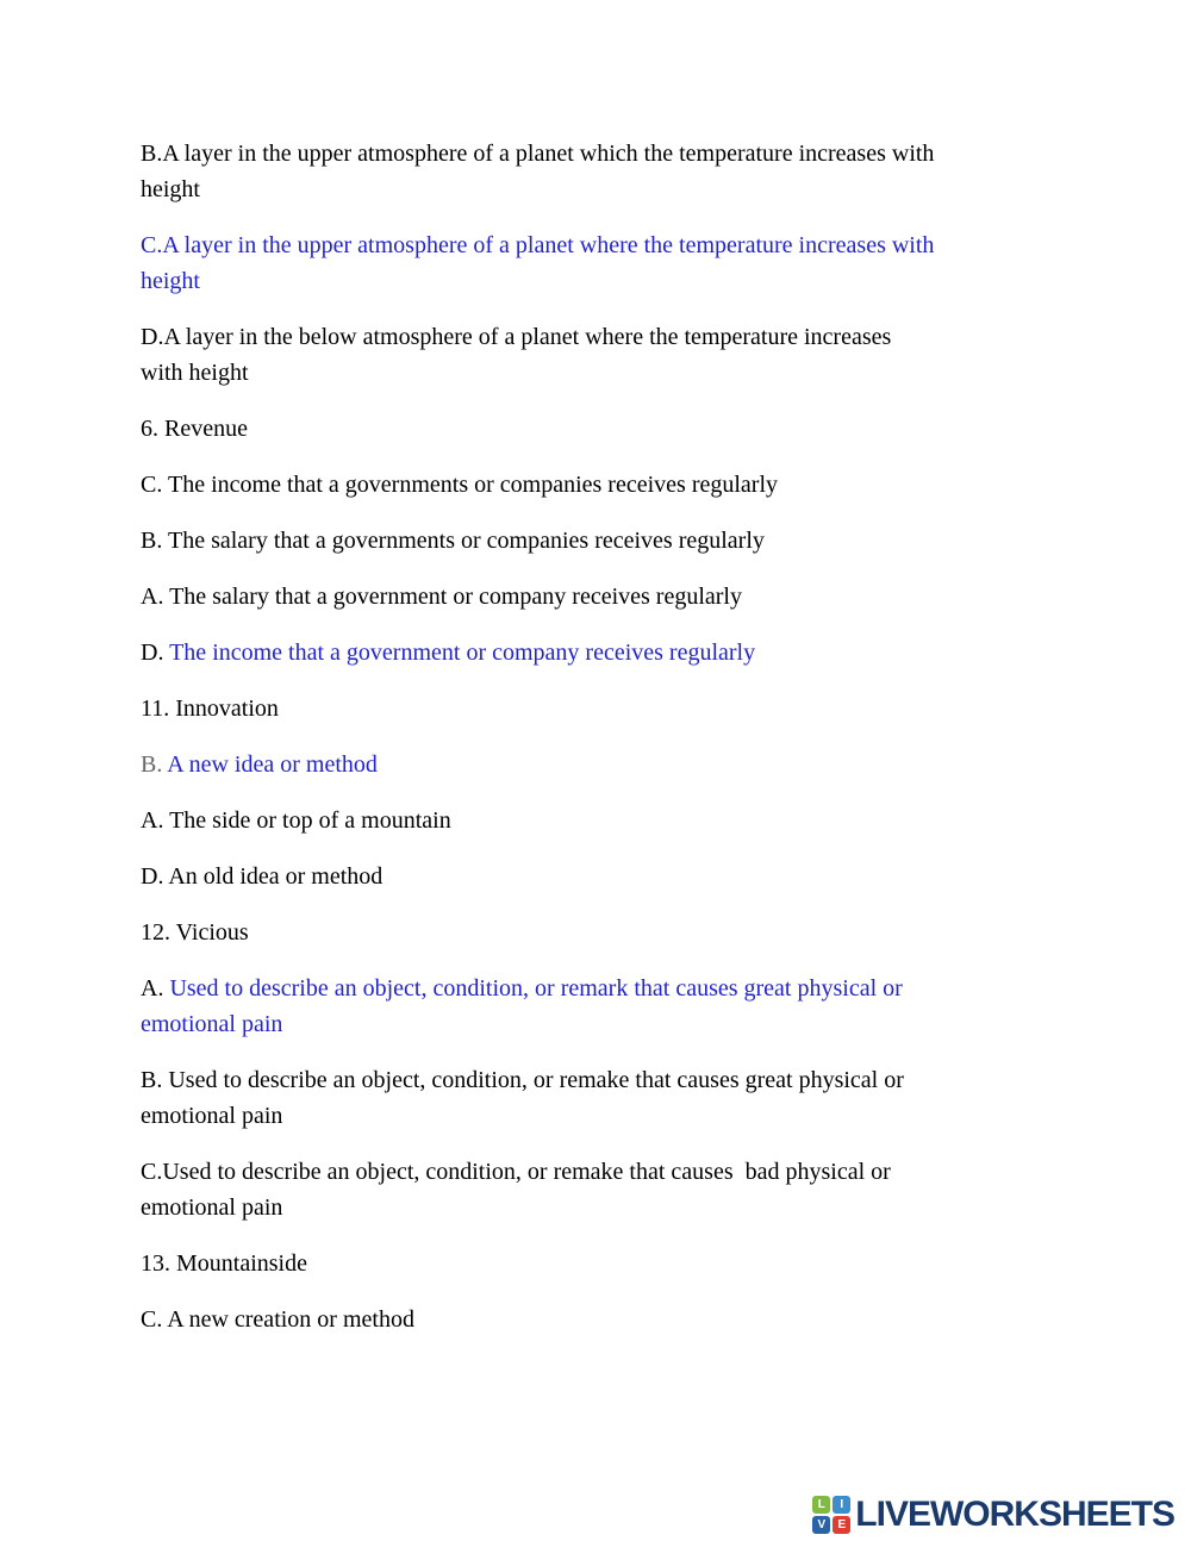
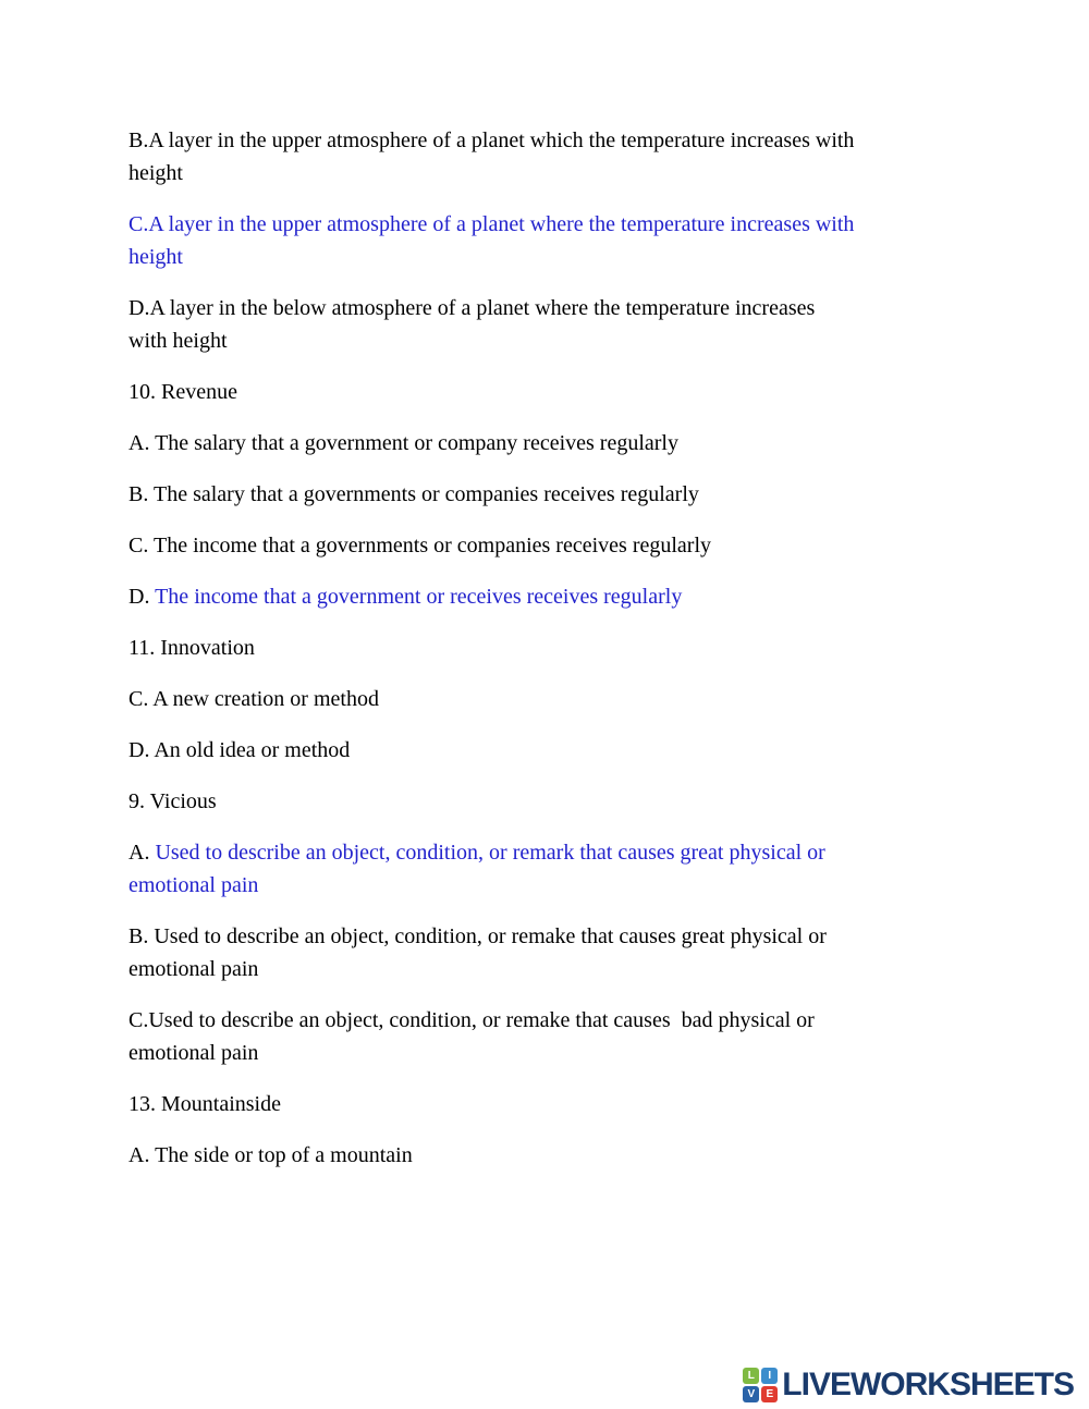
  B.A layer in the upper atmosphere of a planet which the temperature increases with
  height
  C.A layer in the upper atmosphere of a planet where the temperature increases with
  height
  D.A layer in the below atmosphere of a planet where the temperature increases
  with height
- 6. Revenue
+ 10. Revenue
- C. The income that a governments or companies receives regularly
+ A. The salary that a government or company receives regularly
  B. The salary that a governments or companies receives regularly
- A. The salary that a government or company receives regularly
+ C. The income that a governments or companies receives regularly
- D. The income that a government or company receives regularly
+ D. The income that a government or receives receives regularly
  11. Innovation
- B. A new idea or method
- A. The side or top of a mountain
+ C. A new creation or method
  D. An old idea or method
- 12. Vicious
+ 9. Vicious
  A. Used to describe an object, condition, or remark that causes great physical or
  emotional pain
  B. Used to describe an object, condition, or remake that causes great physical or
  emotional pain
  C.Used to describe an object, condition, or remake that causes bad physical or
  emotional pain
  13. Mountainside
- C. A new creation or method
+ A. The side or top of a mountain
  L
  I
  V
  E
  LIVEWORKSHEETS
